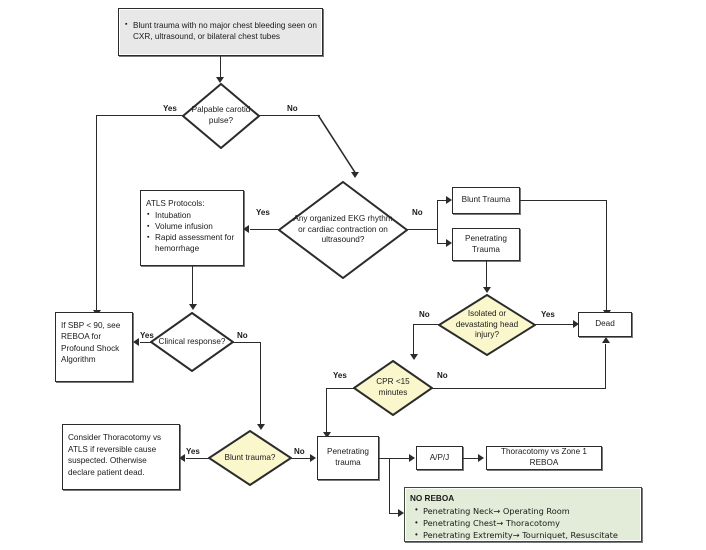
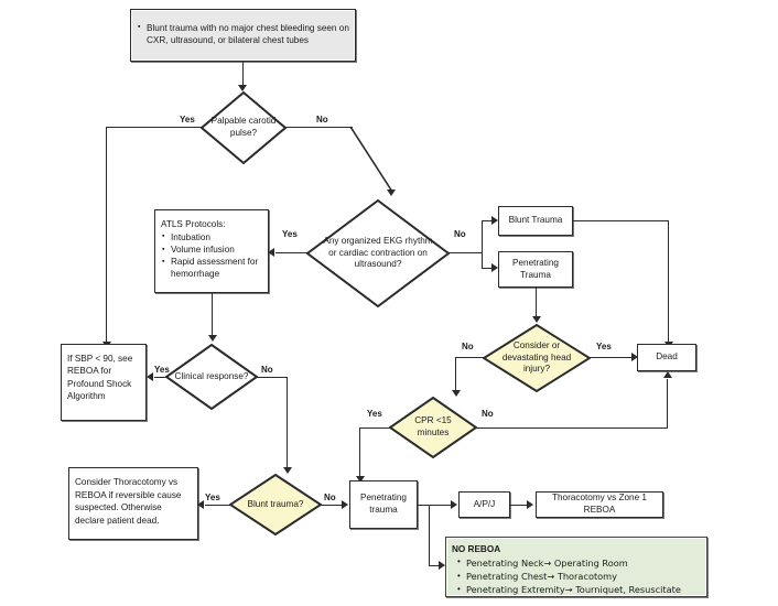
  Blunt trauma with no major chest bleeding seen on CXR, ultrasound, or bilateral chest tubes
  Palpable carotid pulse?
  Yes
  No
  ATLS Protocols:
  Intubation
  Volume infusion
  Rapid assessment for hemorrhage
  Any organized EKG rhythm or cardiac contraction on ultrasound?
  Yes
  No
  Blunt Trauma
  Penetrating Trauma
- Isolated or devastating head injury?
+ Consider or devastating head injury?
  No
  Yes
  Dead
  CPR <15 minutes
  Yes
  No
  If SBP < 90, see REBOA for Profound Shock Algorithm
  Clinical response?
  Yes
  No
- Consider Thoracotomy vs ATLS if reversible cause suspected. Otherwise declare patient dead.
+ Consider Thoracotomy vs REBOA if reversible cause suspected. Otherwise declare patient dead.
  Blunt trauma?
  Yes
  No
  Penetrating trauma
  A/P/J
  Thoracotomy vs Zone 1 REBOA
  NO REBOA
  Penetrating Neck→ Operating Room
  Penetrating Chest→ Thoracotomy
  Penetrating Extremity→ Tourniquet, Resuscitate
